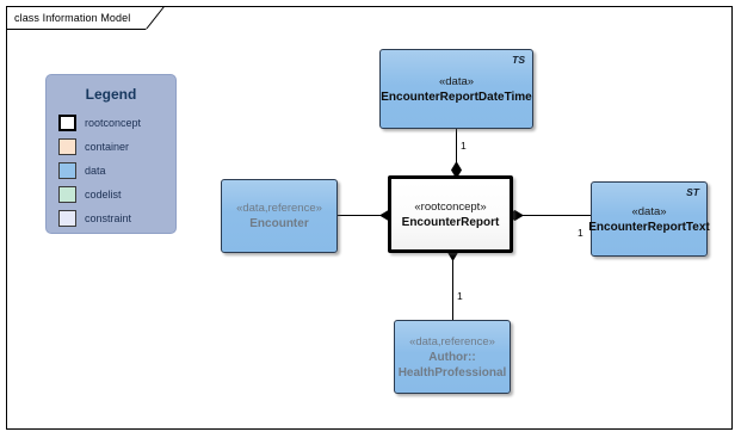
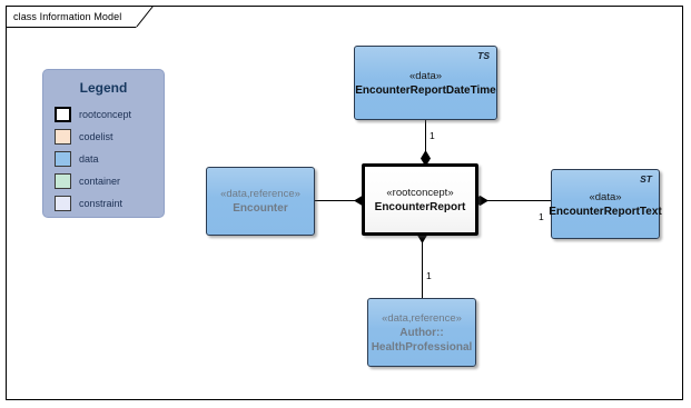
  class Information Model
  Legend
  rootconcept
- container
+ codelist
  data
- codelist
+ container
  constraint
  1
  1
  1
  TS
  «data»
  EncounterReportDateTime
  «data,reference»
  Encounter
  «rootconcept»
  EncounterReport
  ST
  «data»
  EncounterReportText
  «data,reference»
  Author::
  HealthProfessional
